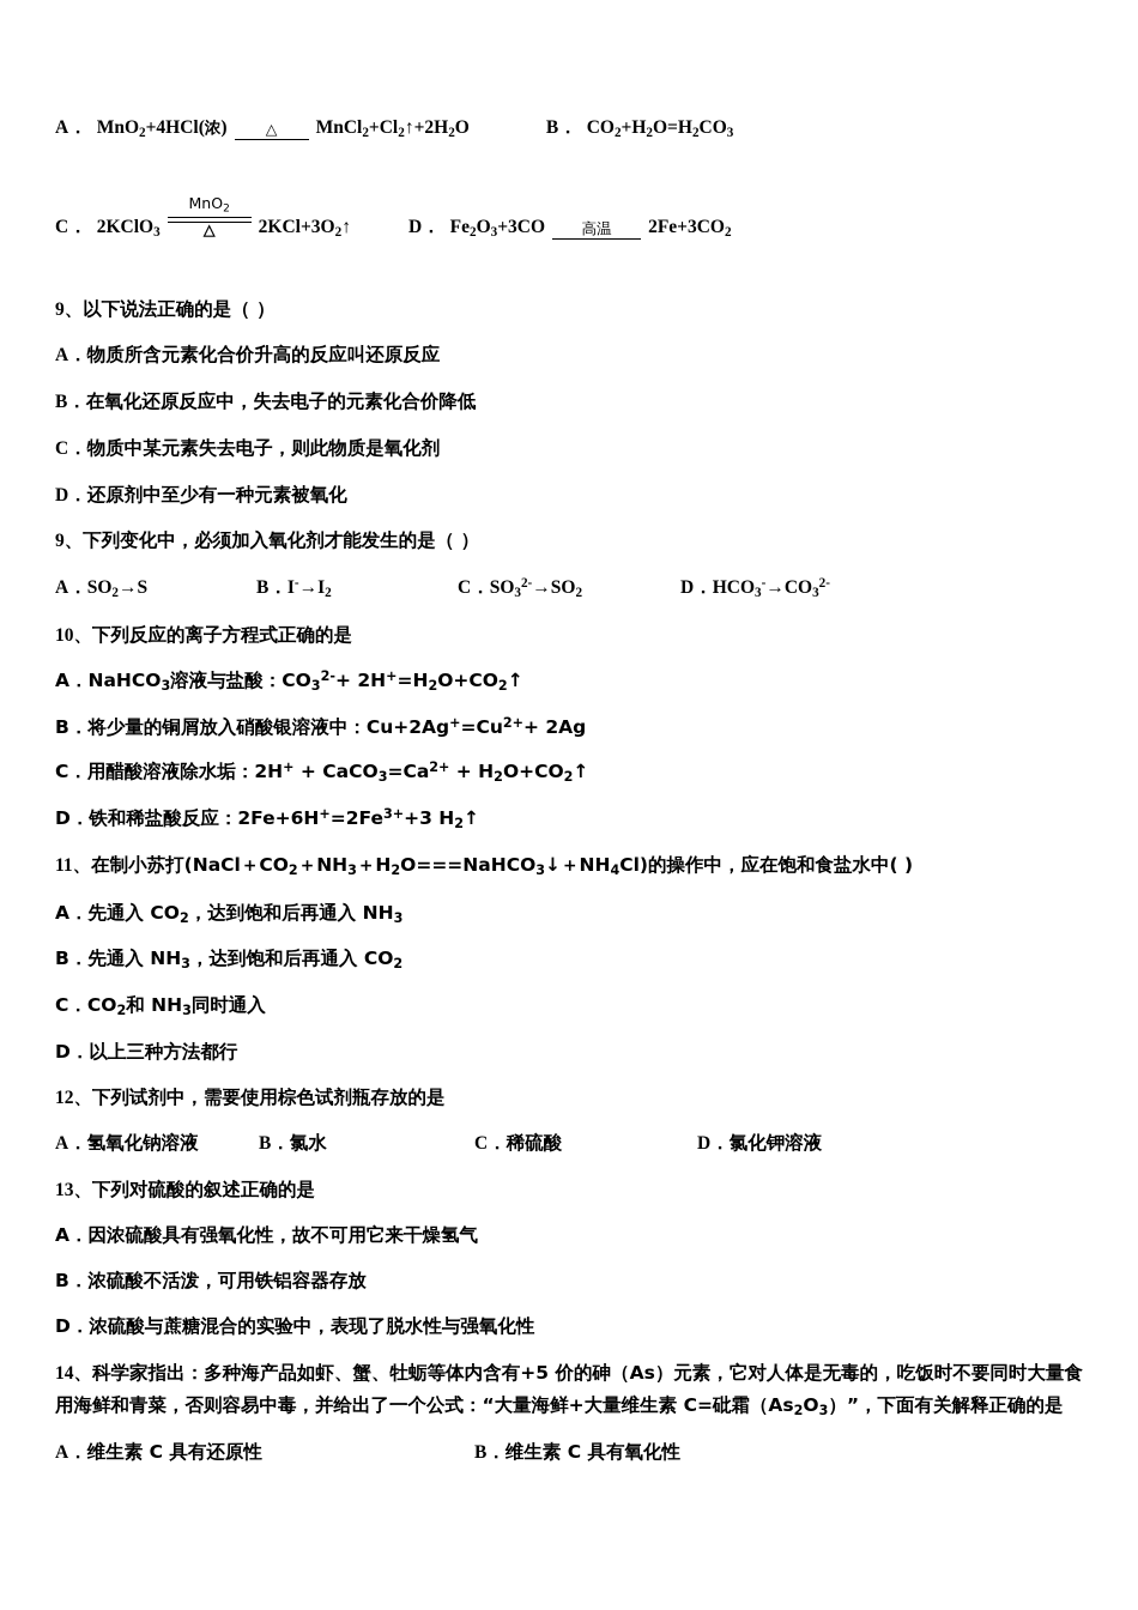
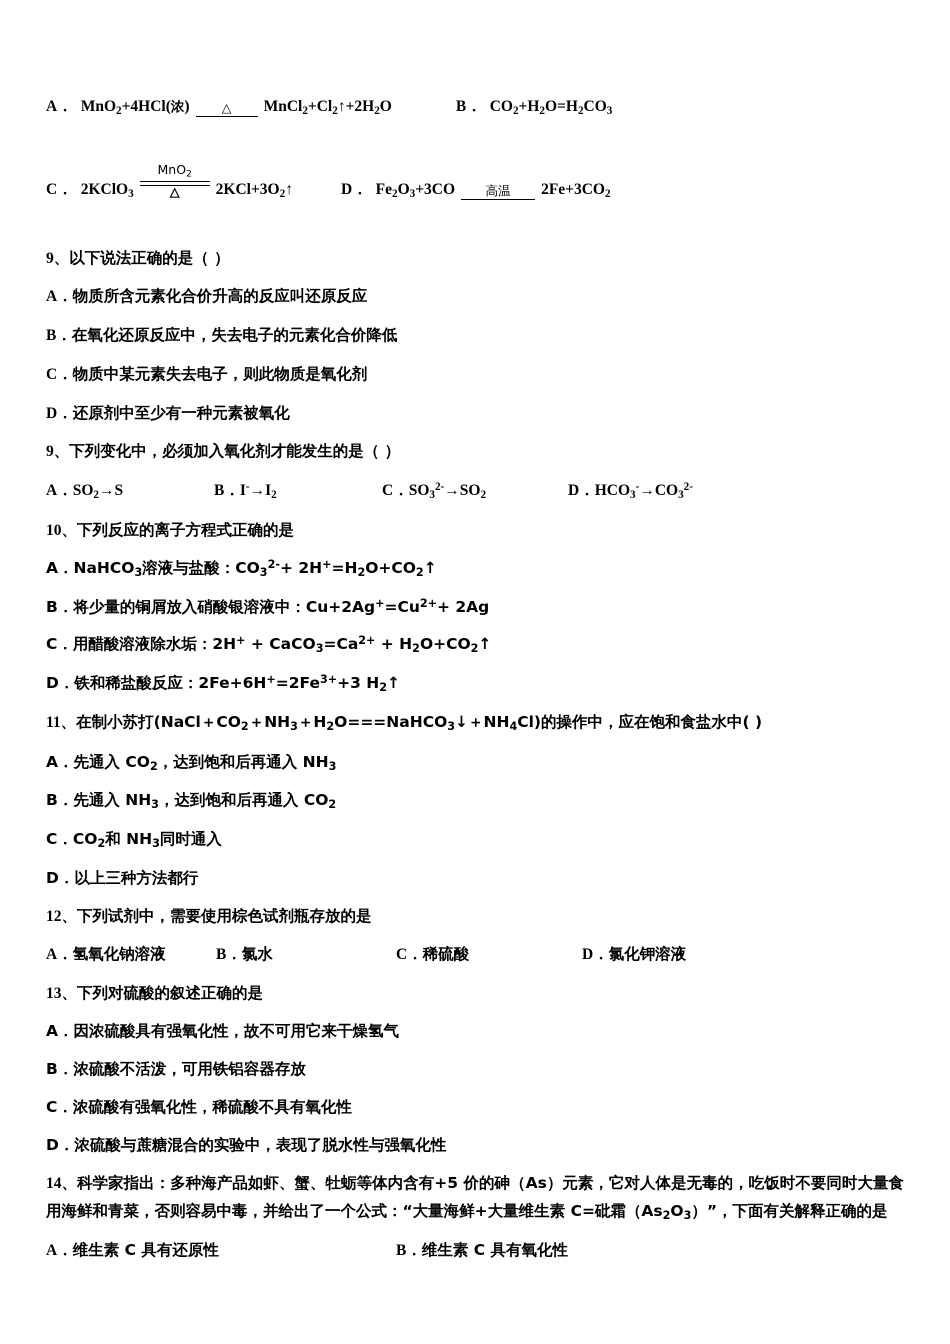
  A．
  MnO2+4HCl(浓)
  △
  MnCl2+Cl2↑+2H2O
  B．
  CO2+H2O=H2CO3
  C．
  2KClO3
  MnO2
  △
  2KCl+3O2↑
  D．
  Fe2O3+3CO
  高温
  2Fe+3CO2
  9、以下说法正确的是（ ）
  A．物质所含元素化合价升高的反应叫还原反应
  B．在氧化还原反应中，失去电子的元素化合价降低
  C．物质中某元素失去电子，则此物质是氧化剂
  D．还原剂中至少有一种元素被氧化
  9、下列变化中，必须加入氧化剂才能发生的是（ ）
  A．SO2→S
  B．I-→I2
  C．SO32-→SO2
  D．HCO3-→CO32-
  10、下列反应的离子方程式正确的是
  A．NaHCO3溶液与盐酸：CO32-+ 2H+=H2O+CO2↑
  B．将少量的铜屑放入硝酸银溶液中：Cu+2Ag+=Cu2++ 2Ag
  C．用醋酸溶液除水垢：2H+ + CaCO3=Ca2+ + H2O+CO2↑
  D．铁和稀盐酸反应：2Fe+6H+=2Fe3++3 H2↑
  11、在制小苏打(NaCl＋CO2＋NH3＋H2O===NaHCO3↓＋NH4Cl)的操作中，应在饱和食盐水中( )
  A．先通入 CO2，达到饱和后再通入 NH3
  B．先通入 NH3，达到饱和后再通入 CO2
  C．CO2和 NH3同时通入
  D．以上三种方法都行
  12、下列试剂中，需要使用棕色试剂瓶存放的是
  A．氢氧化钠溶液
  B．氯水
  C．稀硫酸
  D．氯化钾溶液
  13、下列对硫酸的叙述正确的是
  A．因浓硫酸具有强氧化性，故不可用它来干燥氢气
  B．浓硫酸不活泼，可用铁铝容器存放
+ C．浓硫酸有强氧化性，稀硫酸不具有氧化性
  D．浓硫酸与蔗糖混合的实验中，表现了脱水性与强氧化性
  14、科学家指出：多种海产品如虾、蟹、牡蛎等体内含有+5 价的砷（As）元素，它对人体是无毒的，吃饭时不要同时大量食用海鲜和青菜，否则容易中毒，并给出了一个公式：“大量海鲜+大量维生素 C=砒霜（As2O3）”，下面有关解释正确的是
  A．维生素 C 具有还原性
  B．维生素 C 具有氧化性
